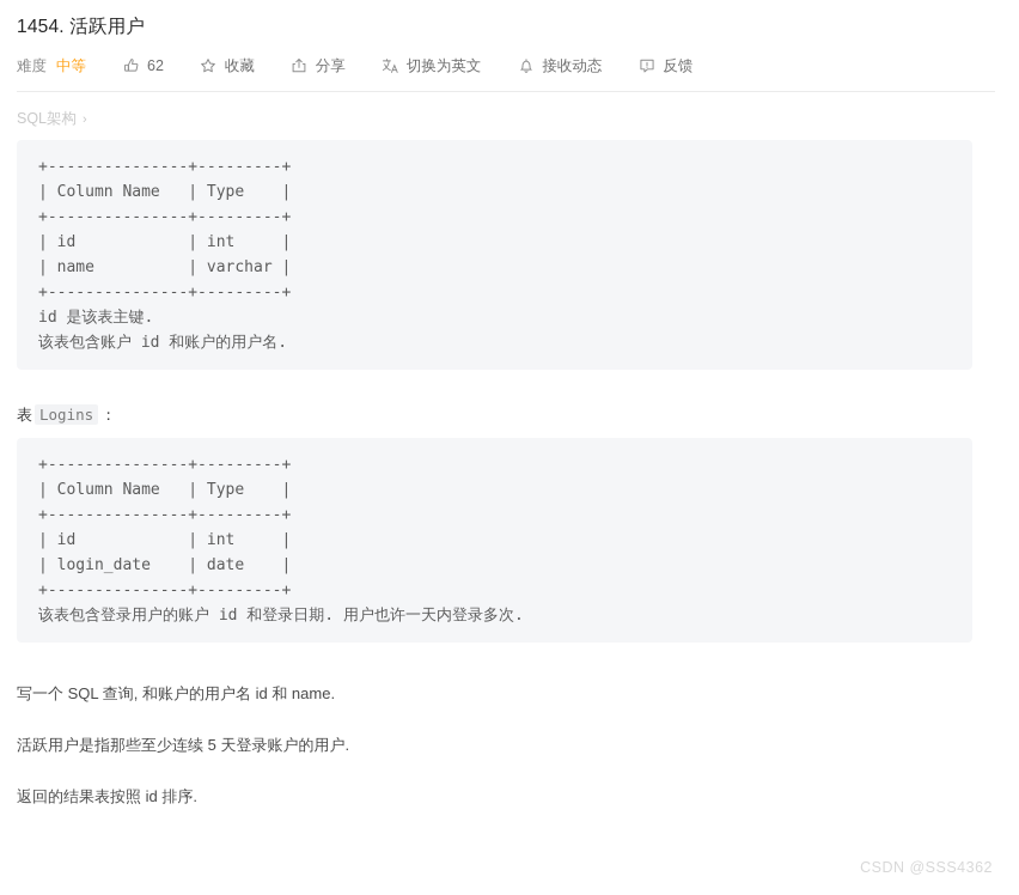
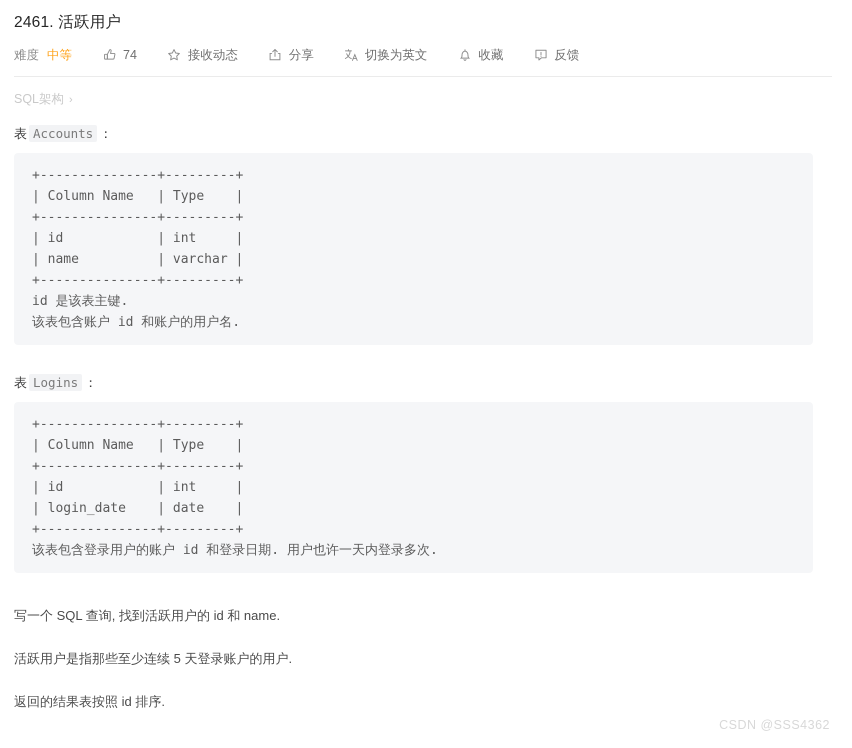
- 1454. 活跃用户
+ 2461. 活跃用户
  难度
  中等
- 62
+ 74
- 收藏
+ 接收动态
  分享
  切换为英文
- 接收动态
+ 收藏
  反馈
  SQL架构
  ›
+ 表 Accounts ：
  +---------------+---------+
  | Column Name | Type |
  +---------------+---------+
  | id | int |
  | name | varchar |
  +---------------+---------+
  id 是该表主键.
  该表包含账户 id 和账户的用户名.
  表 Logins ：
  +---------------+---------+
  | Column Name | Type |
  +---------------+---------+
  | id | int |
  | login_date | date |
  +---------------+---------+
  该表包含登录用户的账户 id 和登录日期. 用户也许一天内登录多次.
- 写一个 SQL 查询, 和账户的用户名 id 和 name.
+ 写一个 SQL 查询, 找到活跃用户的 id 和 name.
  活跃用户是指那些至少连续 5 天登录账户的用户.
  返回的结果表按照 id 排序.
  CSDN @SSS4362
